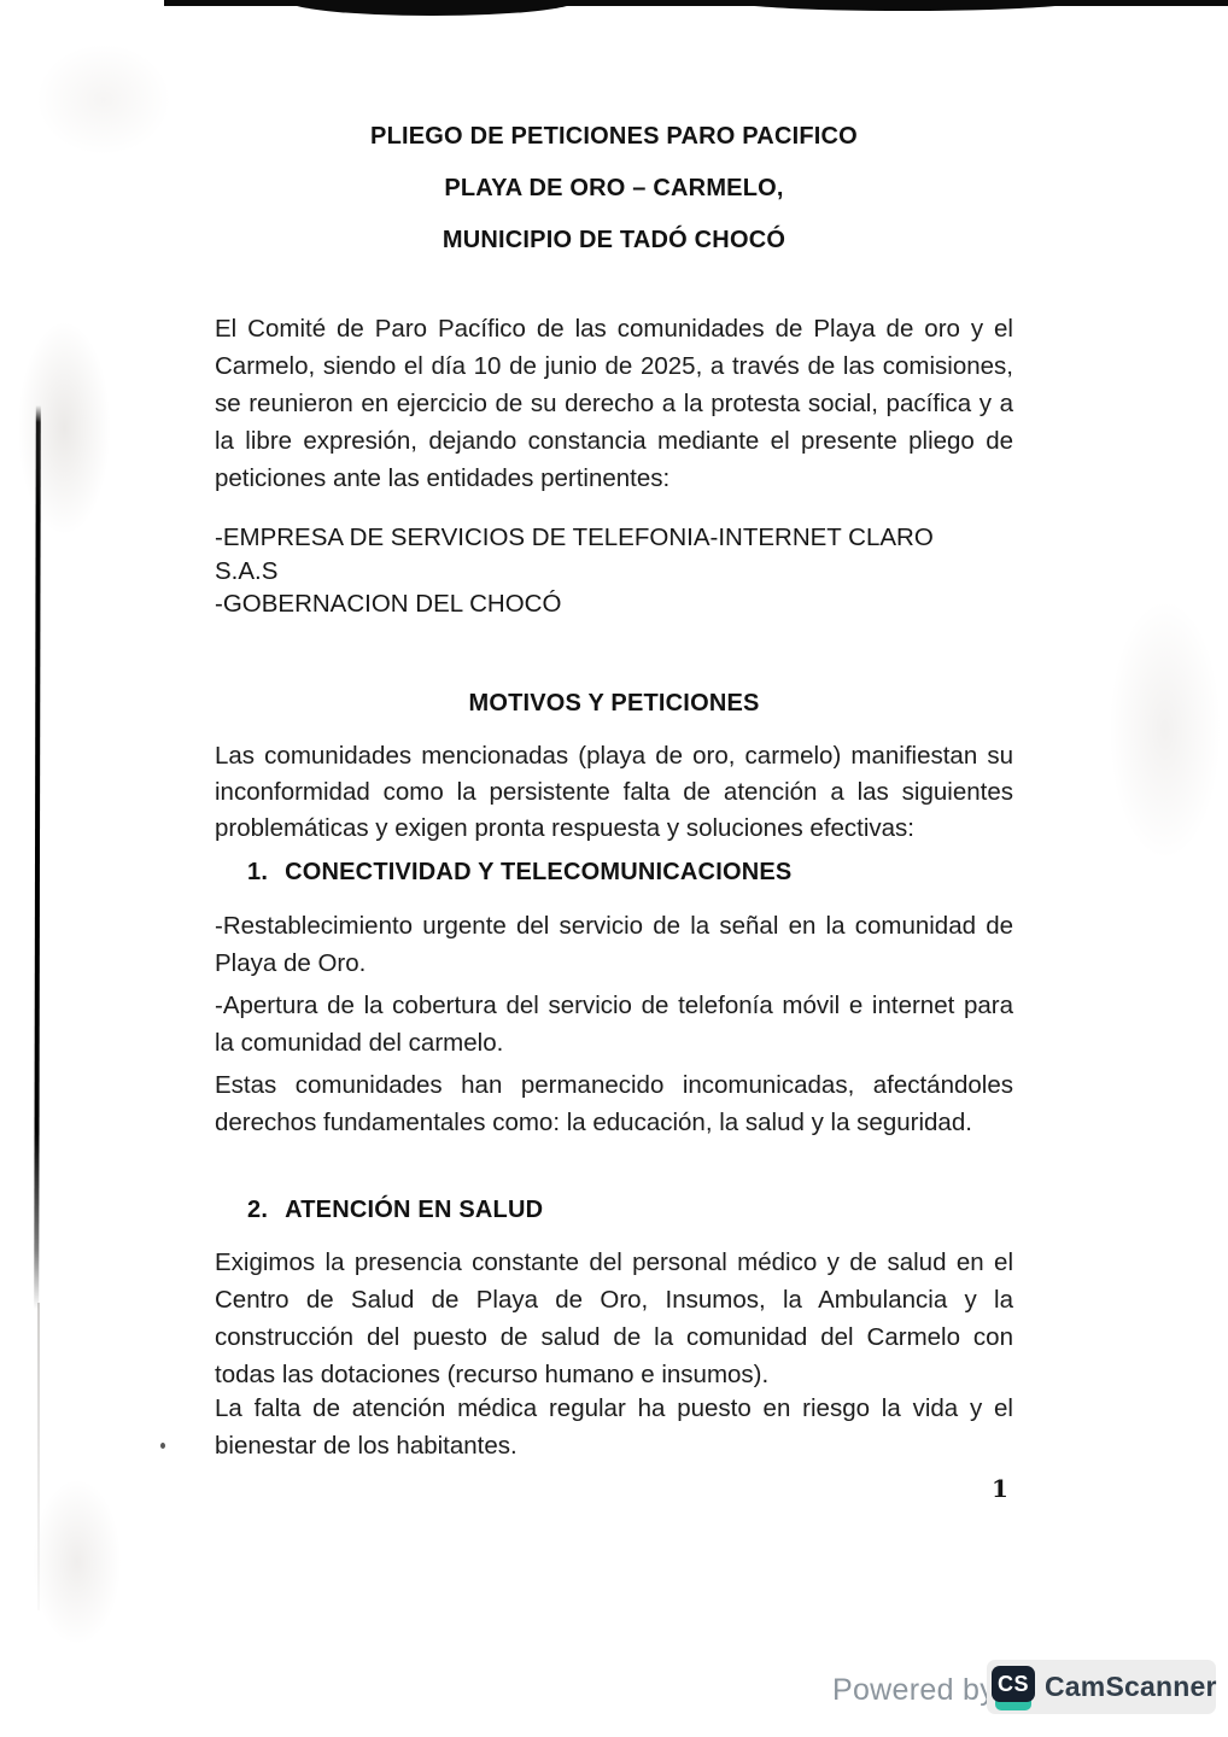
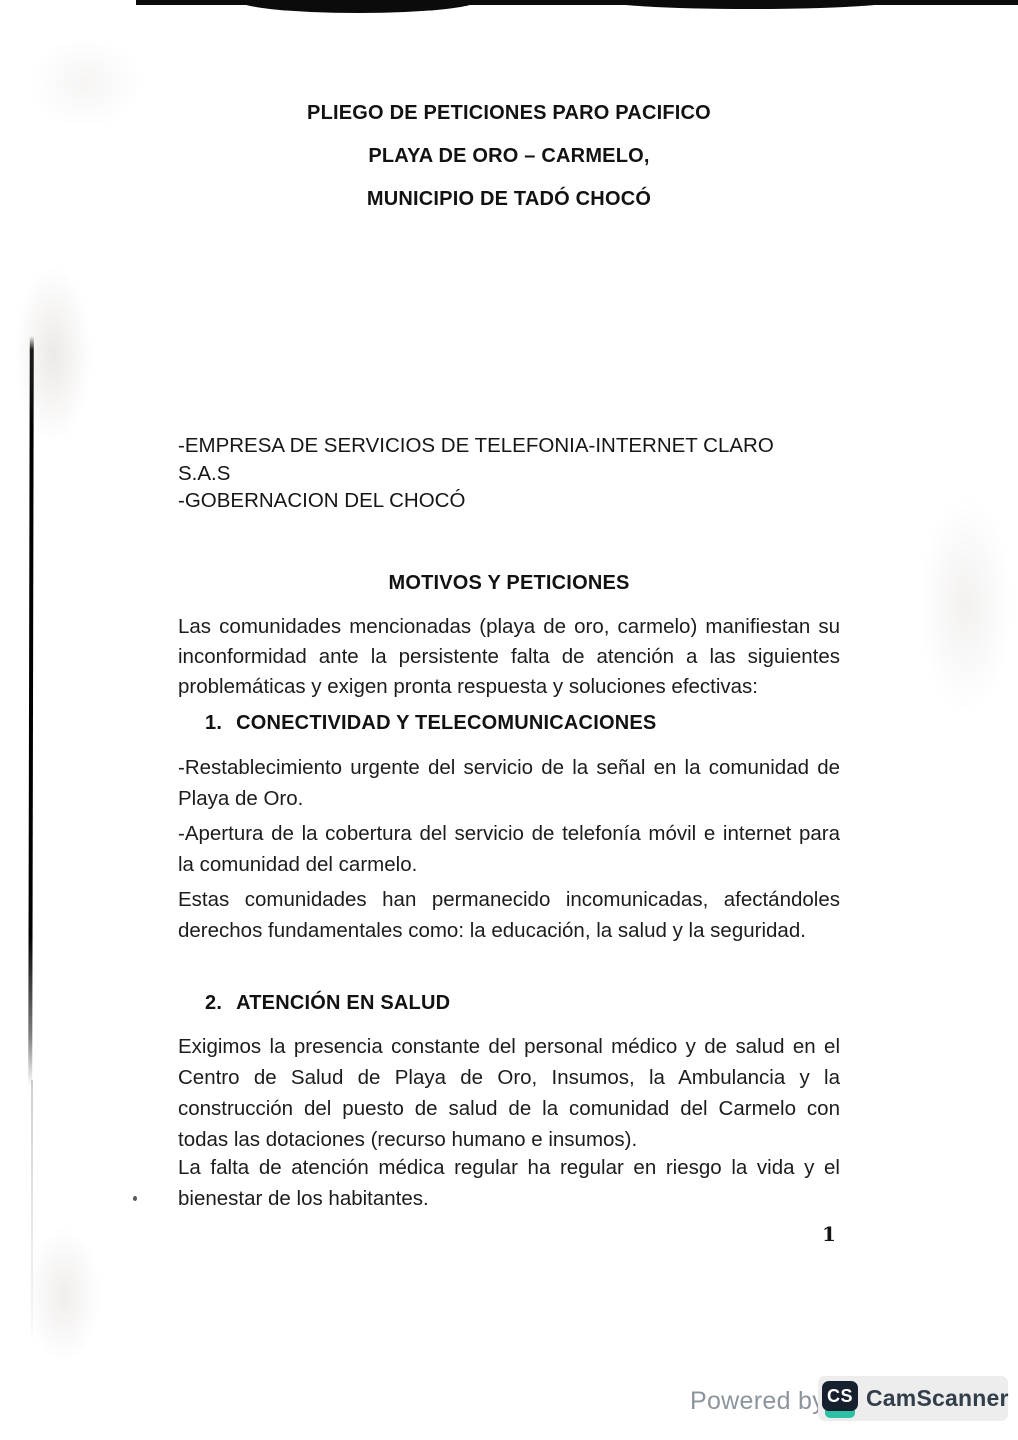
  PLIEGO DE PETICIONES PARO PACIFICO
  PLAYA DE ORO – CARMELO,
  MUNICIPIO DE TADÓ CHOCÓ
- El Comité de Paro Pacífico de las comunidades de Playa de oro y el Carmelo, siendo el día 10 de junio de 2025, a través de las comisiones, se reunieron en ejercicio de su derecho a la protesta social, pacífica y a la libre expresión, dejando constancia mediante el presente pliego de peticiones ante las entidades pertinentes:
  -EMPRESA DE SERVICIOS DE TELEFONIA-INTERNET CLARO S.A.S
  -GOBERNACION DEL CHOCÓ
  MOTIVOS Y PETICIONES
- Las comunidades mencionadas (playa de oro, carmelo) manifiestan su inconformidad como la persistente falta de atención a las siguientes problemáticas y exigen pronta respuesta y soluciones efectivas:
+ Las comunidades mencionadas (playa de oro, carmelo) manifiestan su inconformidad ante la persistente falta de atención a las siguientes problemáticas y exigen pronta respuesta y soluciones efectivas:
  1. CONECTIVIDAD Y TELECOMUNICACIONES
  -Restablecimiento urgente del servicio de la señal en la comunidad de Playa de Oro.
  -Apertura de la cobertura del servicio de telefonía móvil e internet para la comunidad del carmelo.
  Estas comunidades han permanecido incomunicadas, afectándoles derechos fundamentales como: la educación, la salud y la seguridad.
  2. ATENCIÓN EN SALUD
  Exigimos la presencia constante del personal médico y de salud en el Centro de Salud de Playa de Oro, Insumos, la Ambulancia y la construcción del puesto de salud de la comunidad del Carmelo con todas las dotaciones (recurso humano e insumos).
- La falta de atención médica regular ha puesto en riesgo la vida y el bienestar de los habitantes.
+ La falta de atención médica regular ha regular en riesgo la vida y el bienestar de los habitantes.
  1
  Powered b
  CS
  CamScanner
